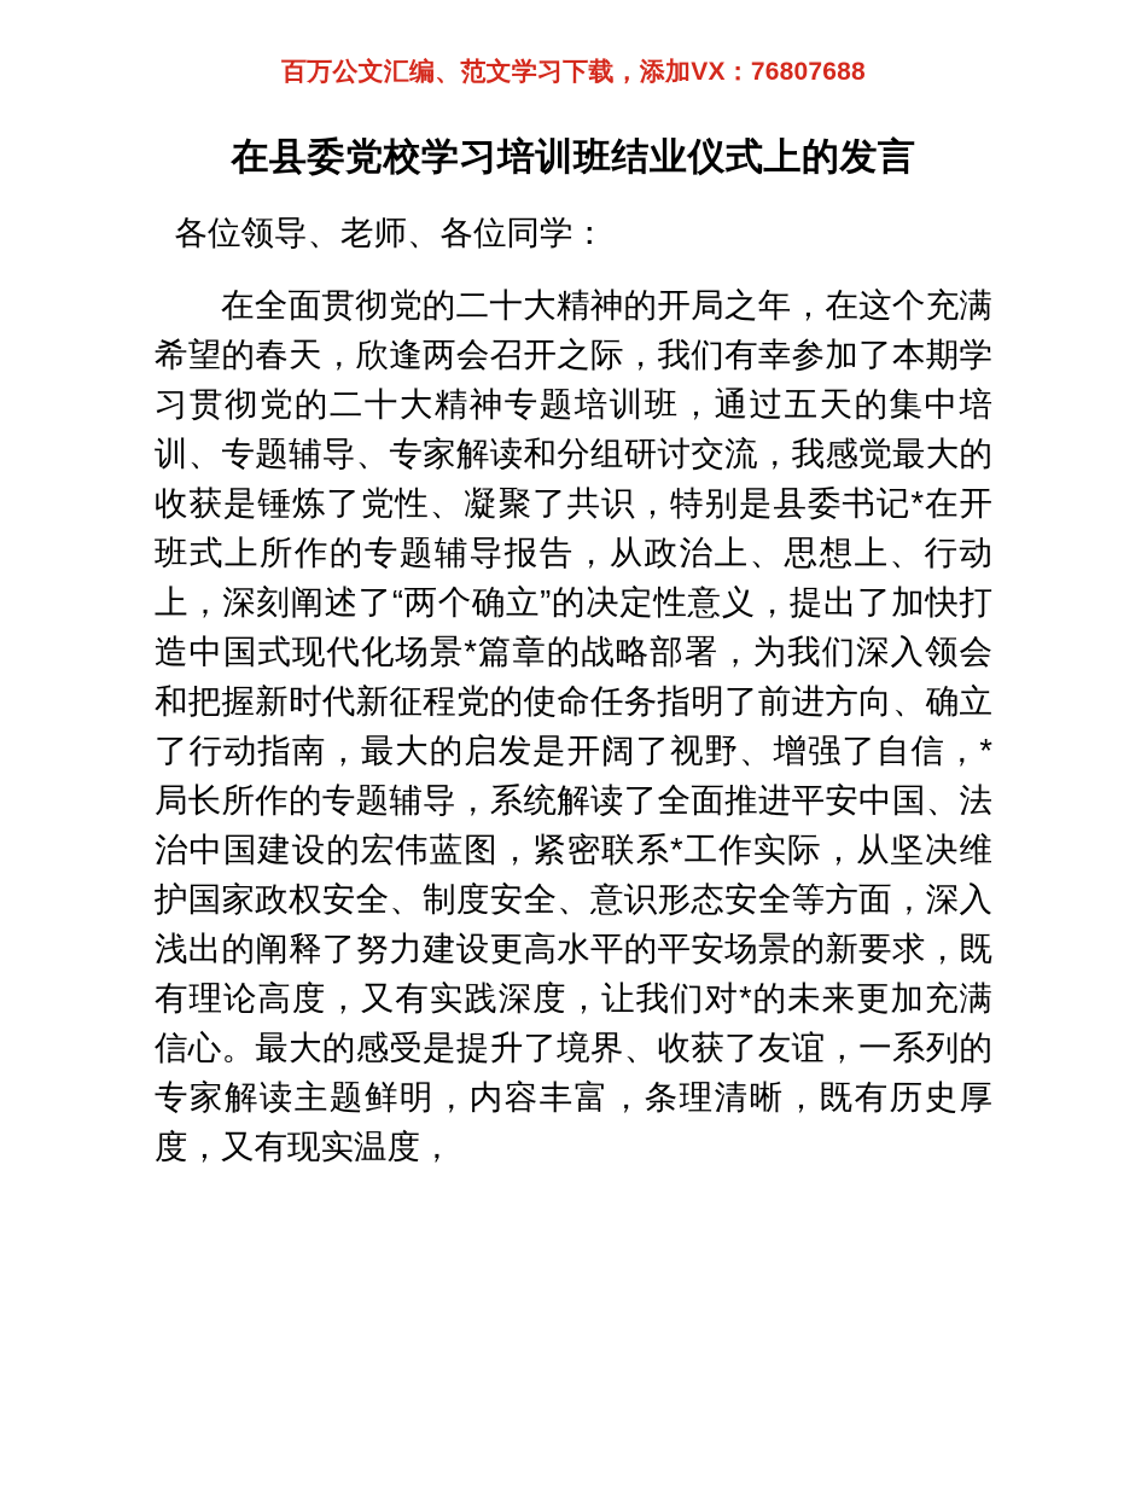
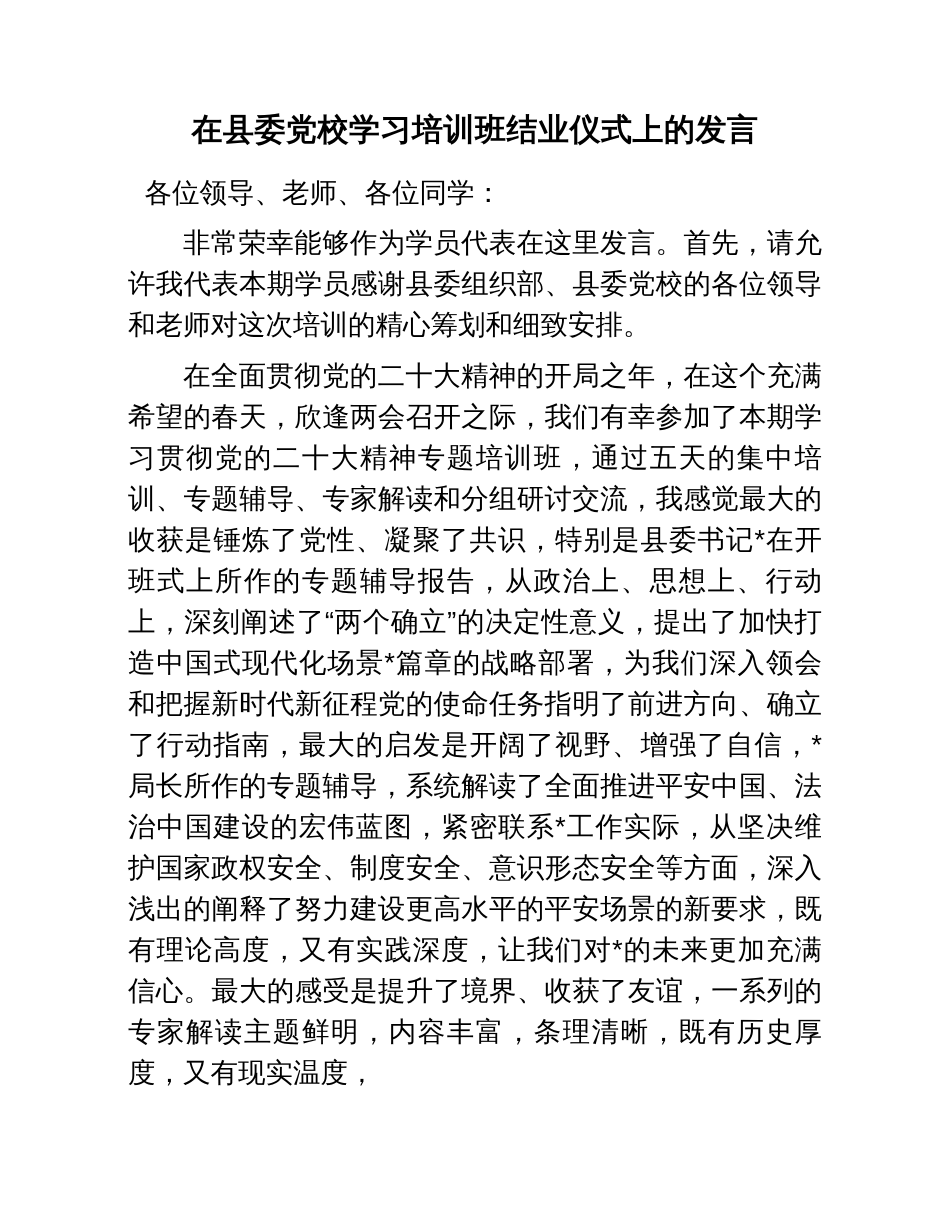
- 百万公文汇编、范文学习下载，添加VX：76807688
  在县委党校学习培训班结业仪式上的发言
  各位领导、老师、各位同学：
+ 非常荣幸能够作为学员代表在这里发言。首先，请允许我代表本期学员感谢县委组织部、县委党校的各位领导和老师对这次培训的精心筹划和细致安排。
  在全面贯彻党的二十大精神的开局之年，在这个充满希望的春天，欣逢两会召开之际，我们有幸参加了本期学习贯彻党的二十大精神专题培训班，通过五天的集中培训、专题辅导、专家解读和分组研讨交流，我感觉最大的收获是锤炼了党性、凝聚了共识，特别是县委书记*在开班式上所作的专题辅导报告，从政治上、思想上、行动上，深刻阐述了“两个确立”的决定性意义，提出了加快打造中国式现代化场景*篇章的战略部署，为我们深入领会和把握新时代新征程党的使命任务指明了前进方向、确立了行动指南，最大的启发是开阔了视野、增强了自信，*局长所作的专题辅导，系统解读了全面推进平安中国、法治中国建设的宏伟蓝图，紧密联系*工作实际，从坚决维护国家政权安全、制度安全、意识形态安全等方面，深入浅出的阐释了努力建设更高水平的平安场景的新要求，既有理论高度，又有实践深度，让我们对*的未来更加充满信心。最大的感受是提升了境界、收获了友谊，一系列的专家解读主题鲜明，内容丰富，条理清晰，既有历史厚度，又有现实温度，
